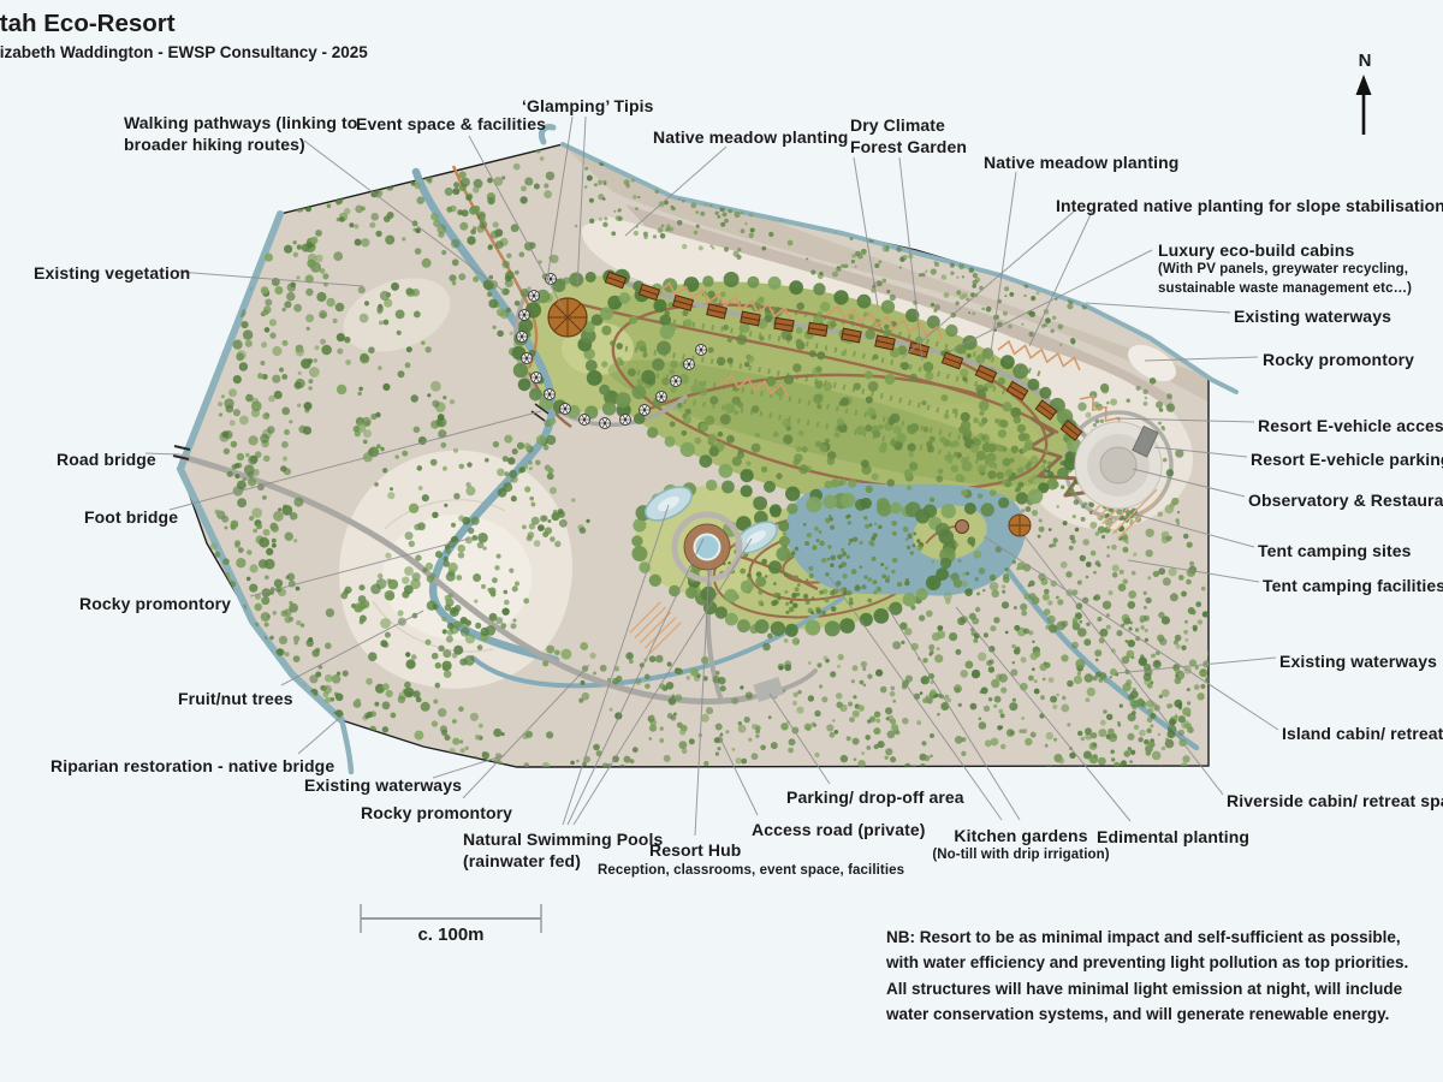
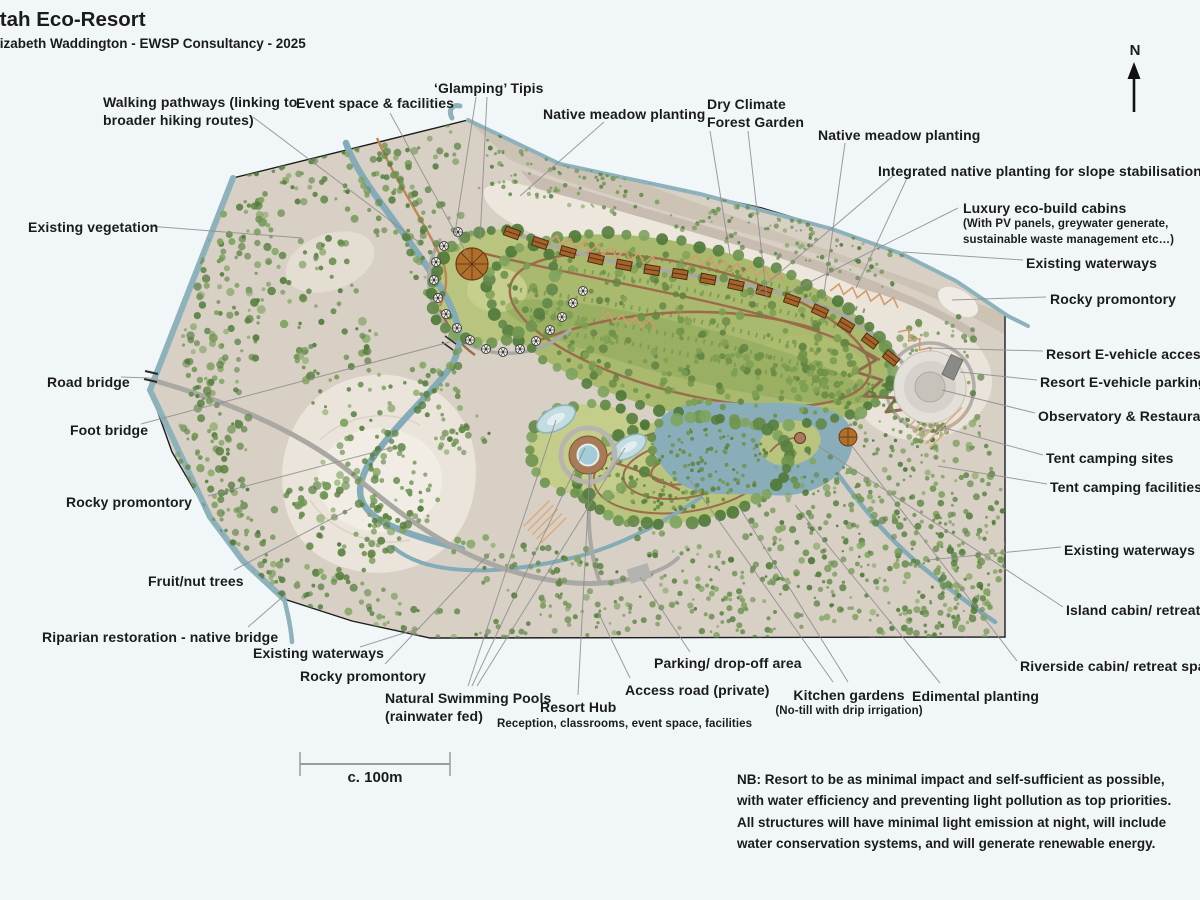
  tah Eco-Resort
  izabeth Waddington - EWSP Consultancy - 2025
  N
  c. 100m
  NB: Resort to be as minimal impact and self-sufficient as possible, with water efficiency and preventing light pollution as top priorities. All structures will have minimal light emission at night, will include water conservation systems, and will generate renewable energy.
  Walking pathways (linking to
  broader hiking routes)
  Event space & facilities
  ‘Glamping’ Tipis
  Native meadow planting
  Dry Climate
  Forest Garden
  Native meadow planting
  Integrated native planting for slope stabilisation
  Luxury eco-build cabins
- (With PV panels, greywater recycling,
+ (With PV panels, greywater generate,
  sustainable waste management etc…)
  Existing waterways
  Rocky promontory
  Resort E-vehicle acces
  Resort E-vehicle parkin
  Observatory & Restaura
  Tent camping sites
  Tent camping facilities
  Existing waterways
  Island cabin/ retreat
  Riverside cabin/ retreat sp
  Edimental planting
  Kitchen gardens
  (No-till with drip irrigation)
  Parking/ drop-off area
  Access road (private)
  Resort Hub
  Reception, classrooms, event space, facilities
  Natural Swimming Pools
  (rainwater fed)
  Rocky promontory
  Existing waterways
  Riparian restoration - native bridge
  Fruit/nut trees
  Rocky promontory
  Foot bridge
  Road bridge
  Existing vegetation
